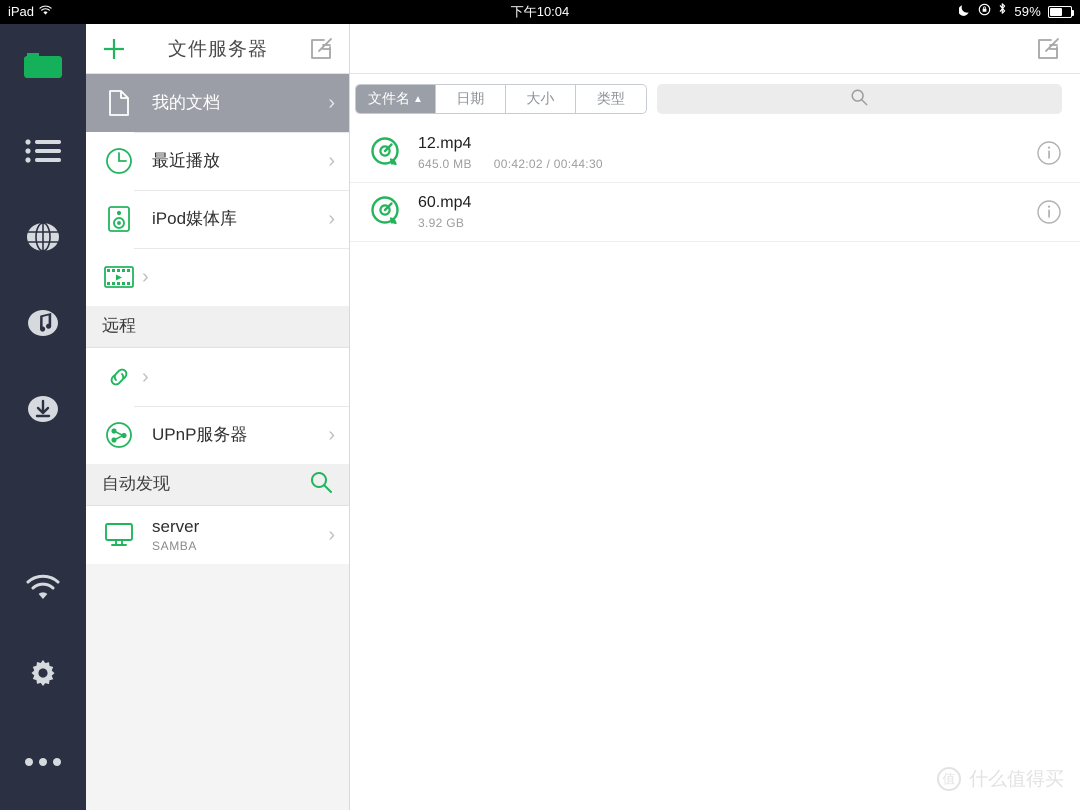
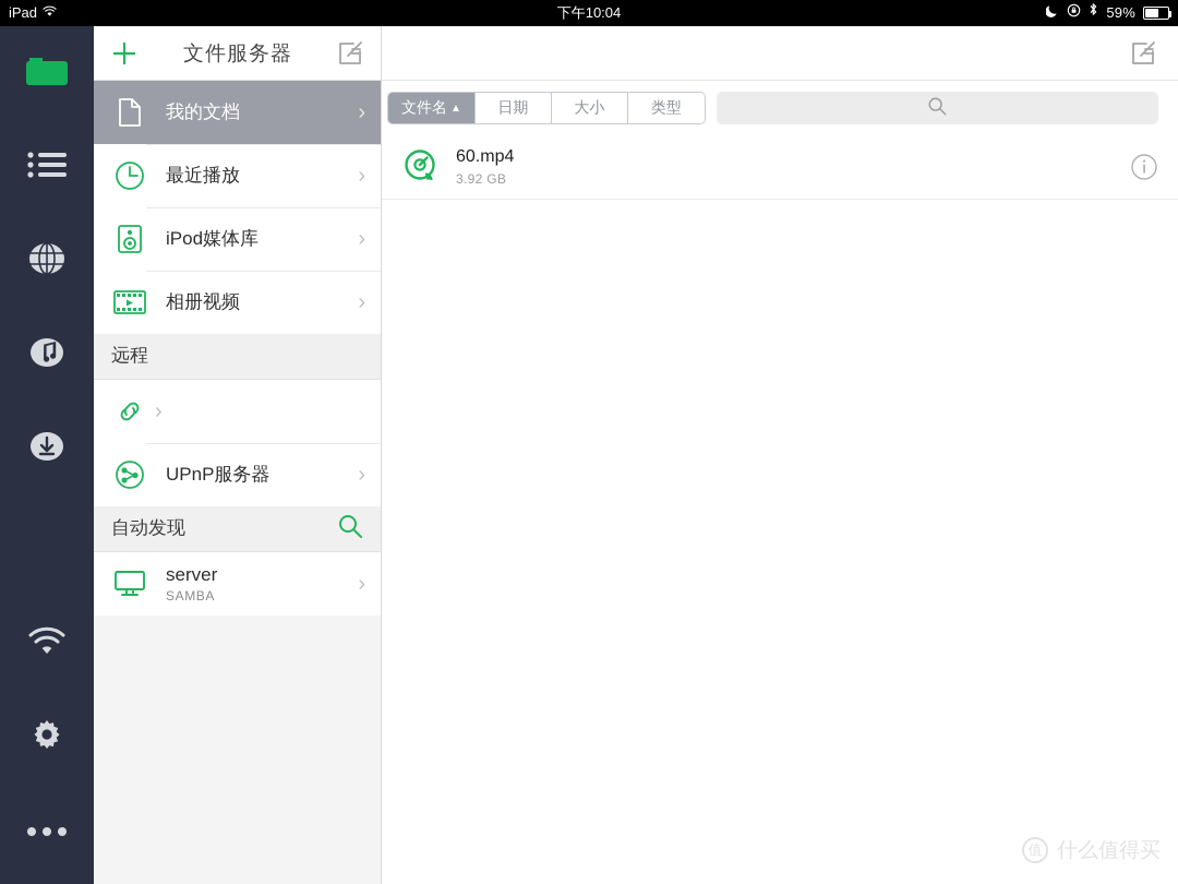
  iPad
  下午10:04
  59%
  文件服务器
  我的文档
  ›
  最近播放
  ›
  iPod媒体库
  ›
+ 相册视频
  ›
  远程
  ›
  UPnP服务器
  ›
  自动发现
  server
  SAMBA
  ›
  文件名
  ▲
  日期
  大小
  类型
- 12.mp4
- 645.0 MB
- 00:42:02 / 00:44:30
  60.mp4
  3.92 GB
  值
  什么值得买
